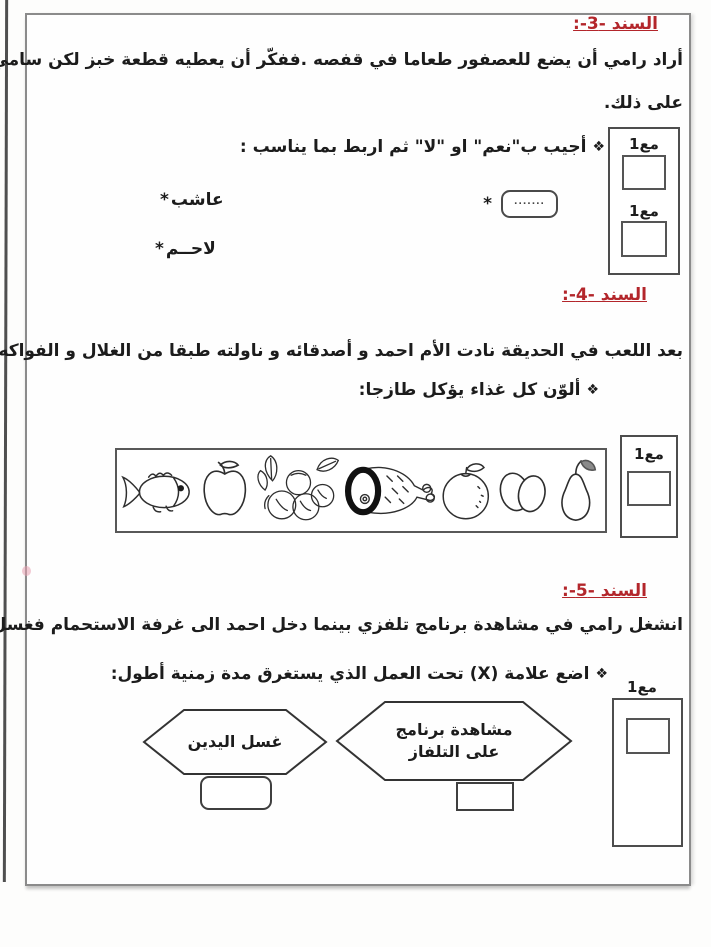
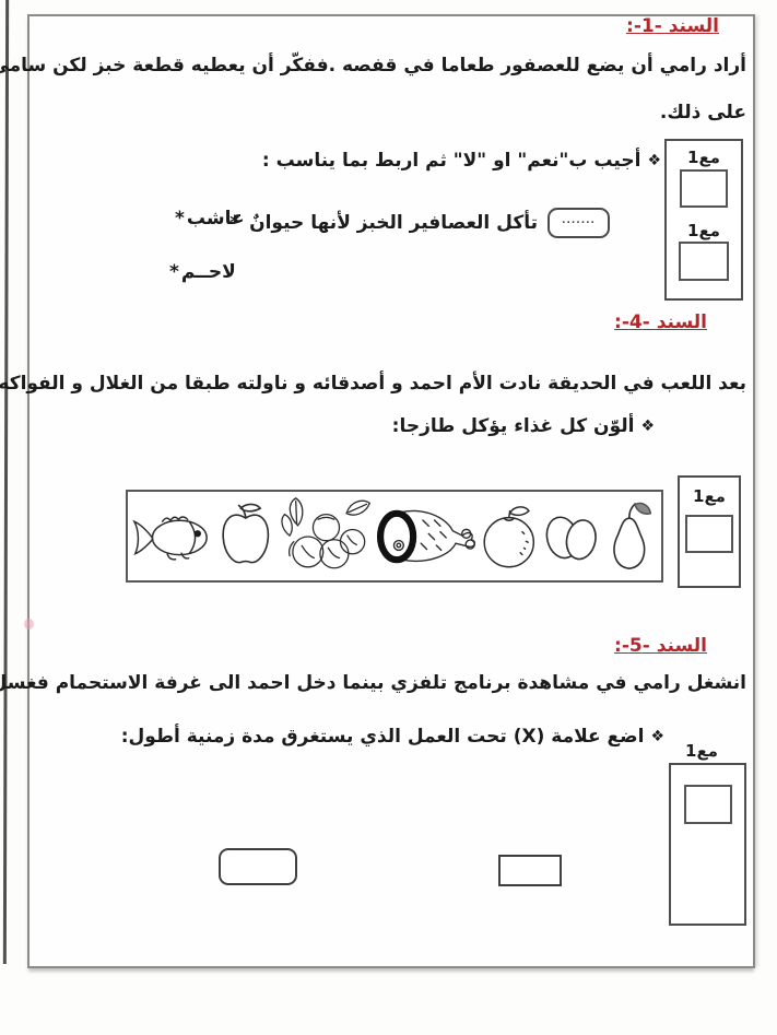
- السند -3-:
+ السند -1-:
  أراد رامي أن يضع للعصفور طعاما في قفصه .ففكّر أن يعطيه قطعة خبز لكن سام
  على ذلك.
  ❖
  أجيب ب"نعم" او "لا" ثم اربط بما يناسب :
  .......
+ تأكل العصافير الخبز لأنها حيوانٌ
  *
  *
  عاشب
  *
  لاحــم
  مع1
  مع1
  السند -4-:
  بعد اللعب في الحديقة نادت الأم احمد و أصدقائه و ناولته طبقا من الغلال و الفواكه
  ❖
  ألوّن كل غذاء يؤكل طازجا:
  مع1
  السند -5-:
  انشغل رامي في مشاهدة برنامج تلفزي بينما دخل احمد الى غرفة الاستحمام فغس
  ❖
  اضع علامة (X) تحت العمل الذي يستغرق مدة زمنية أطول:
  مع1
- مشاهدة برنامج
- على التلفاز
- غسل اليدين
